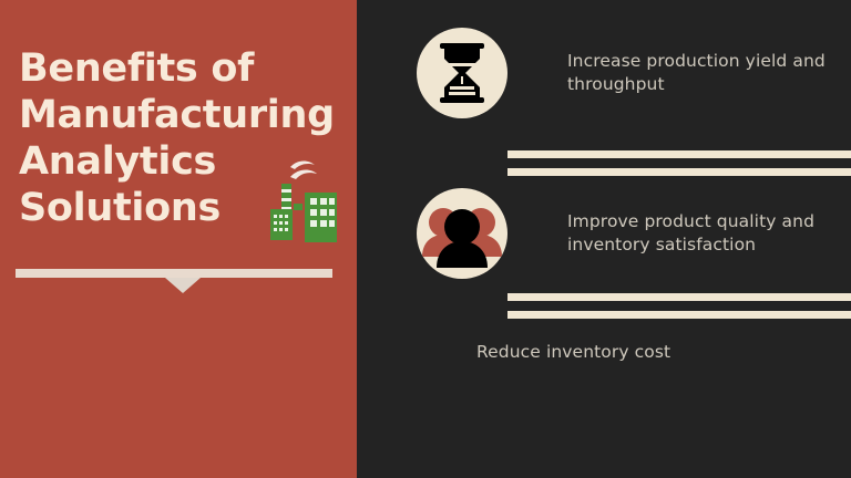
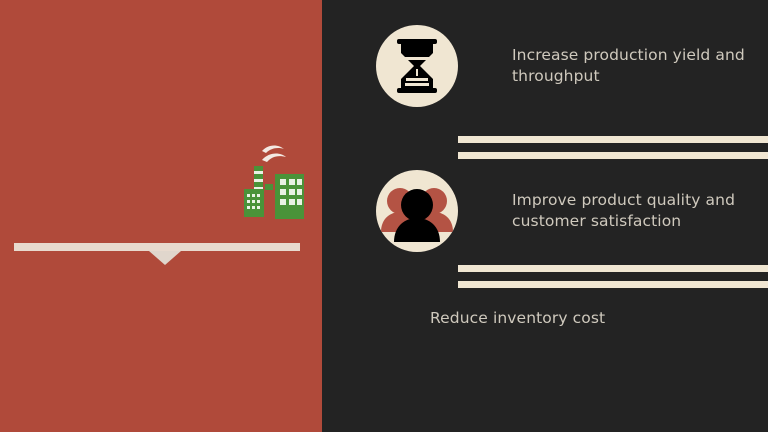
- Benefits of
- Manufacturing
- Analytics
- Solutions
  Increase production yield and throughput
- Improve product quality and inventory satisfaction
+ Improve product quality and customer satisfaction
  Reduce inventory cost
